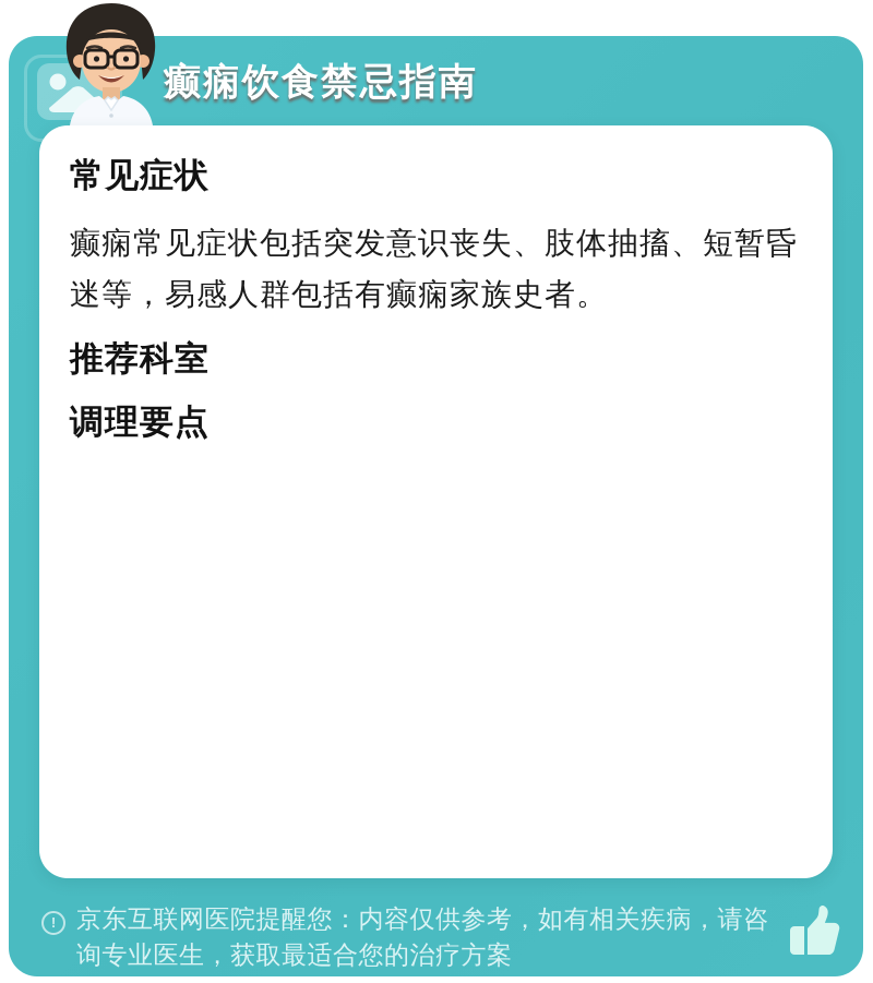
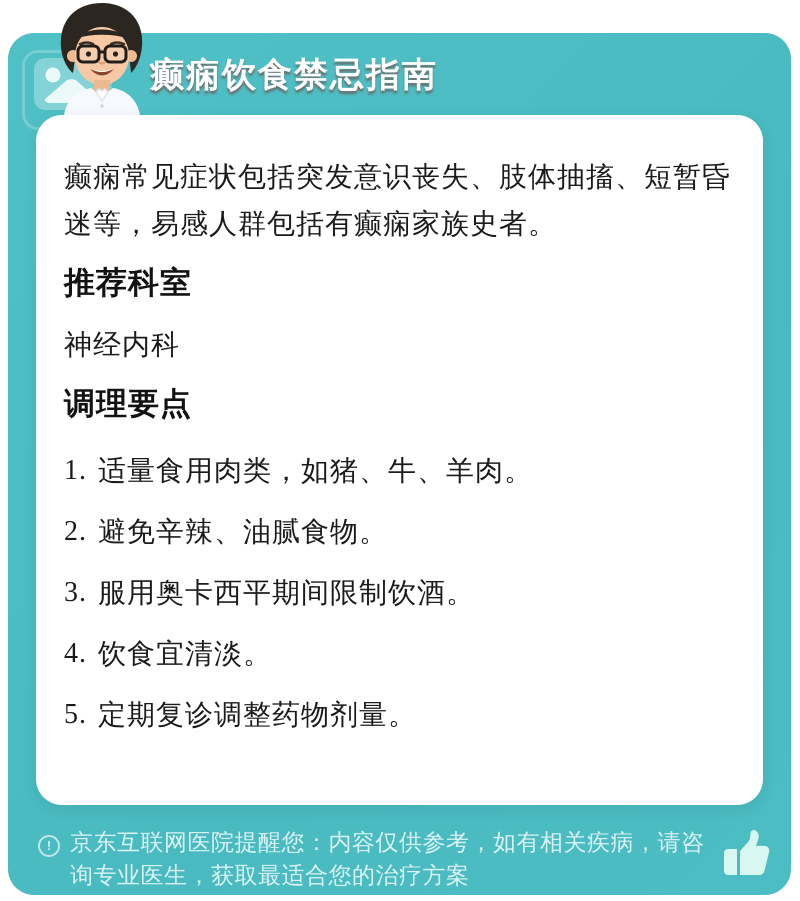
  癫痫饮食禁忌指南
- 常见症状
  癫痫常见症状包括突发意识丧失、肢体抽搐、短暂昏迷等，易感人群包括有癫痫家族史者。
  推荐科室
+ 神经内科
  调理要点
+ 1.
+ 适量食用肉类，如猪、牛、羊肉。
+ 2.
+ 避免辛辣、油腻食物。
+ 3.
+ 服用奥卡西平期间限制饮酒。
+ 4.
+ 饮食宜清淡。
+ 5.
+ 定期复诊调整药物剂量。
  !
  京东互联网医院提醒您：内容仅供参考，如有相关疾病，请咨询专业医生，获取最适合您的治疗方案
